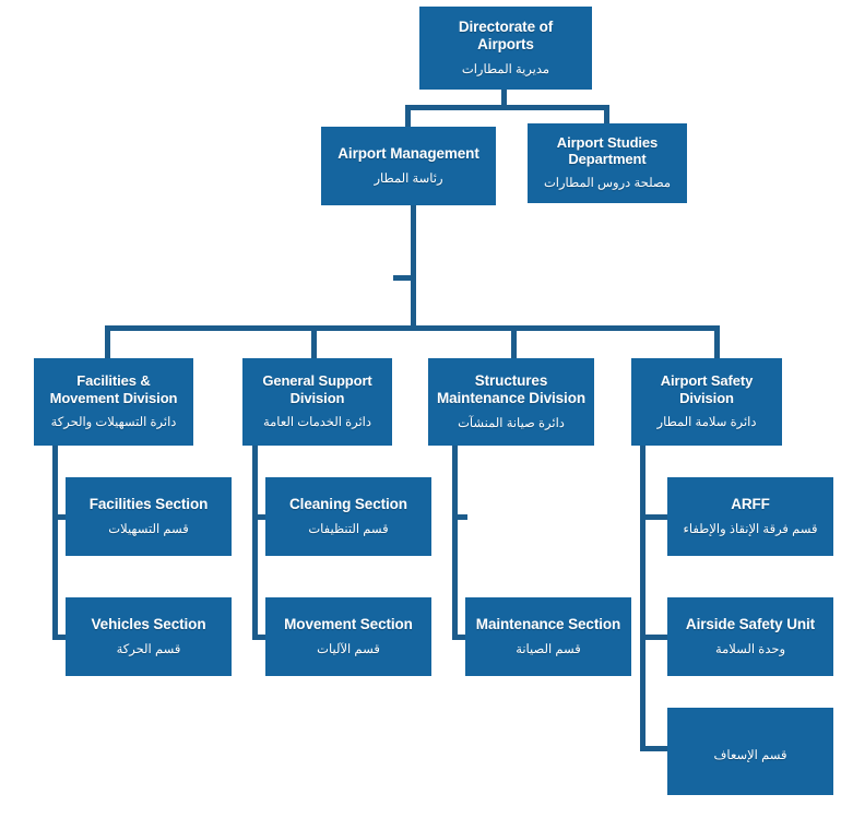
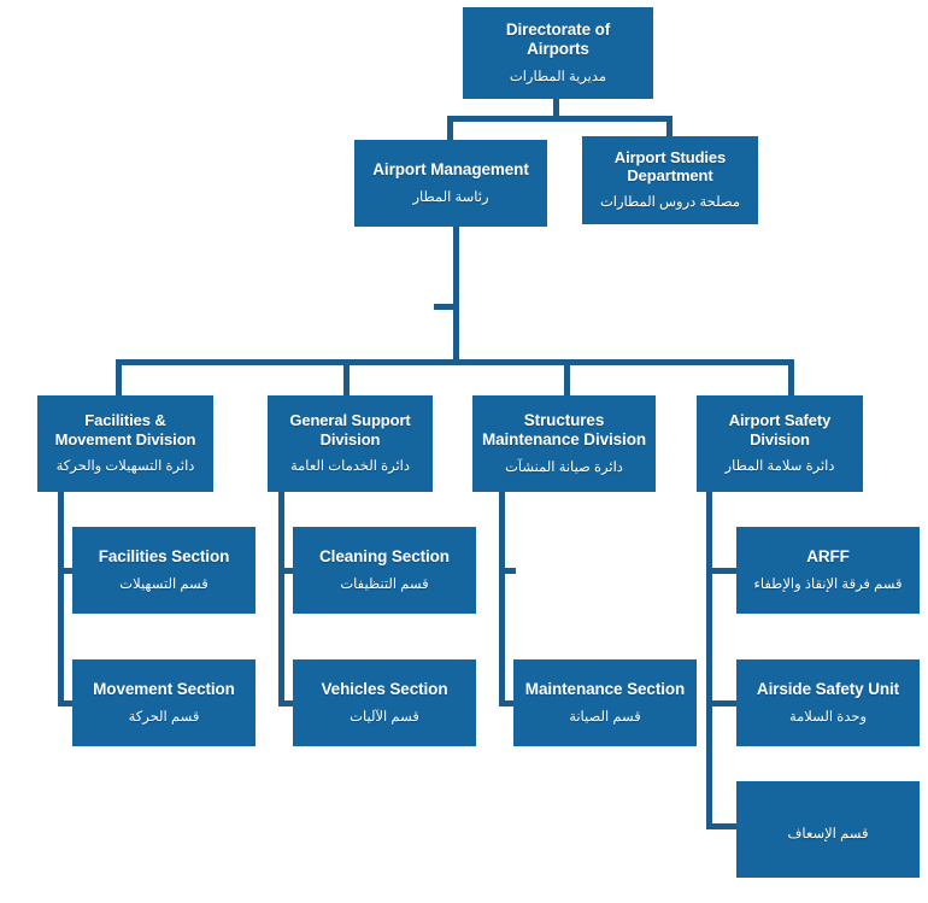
  Directorate of
  Airports
  مديرية المطارات
  Airport Management
  رئاسة المطار
  Airport Studies
  Department
  مصلحة دروس المطارات
  Facilities &
  Movement Division
  دائرة التسهيلات والحركة
  General Support
  Division
  دائرة الخدمات العامة
  Structures
  Maintenance Division
  دائرة صيانة المنشآت
  Airport Safety
  Division
  دائرة سلامة المطار
  Facilities Section
  قسم التسهيلات
- Vehicles Section
+ Movement Section
  قسم الحركة
  Cleaning Section
  قسم التنظيفات
- Movement Section
+ Vehicles Section
  قسم الآليات
  Maintenance Section
  قسم الصيانة
  ARFF
  قسم فرقة الإنقاذ والإطفاء
  Airside Safety Unit
  وحدة السلامة
  قسم الإسعاف
